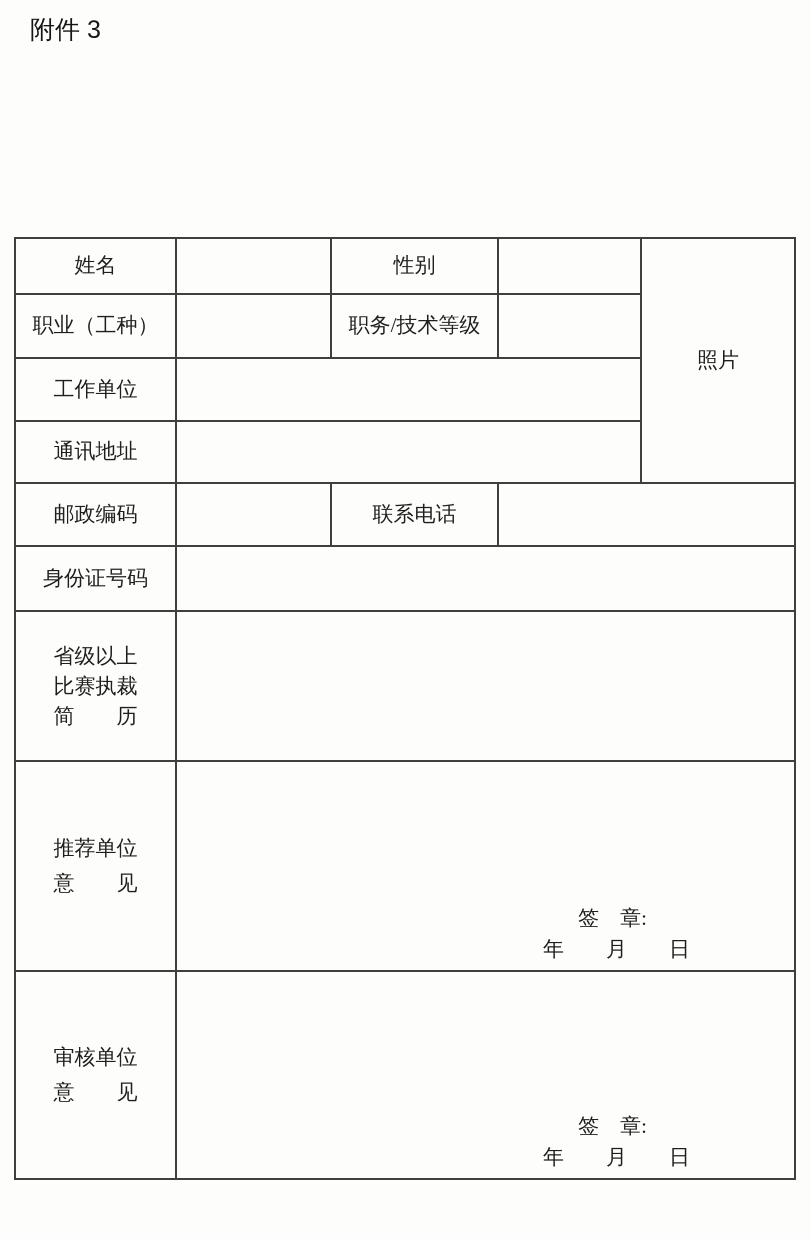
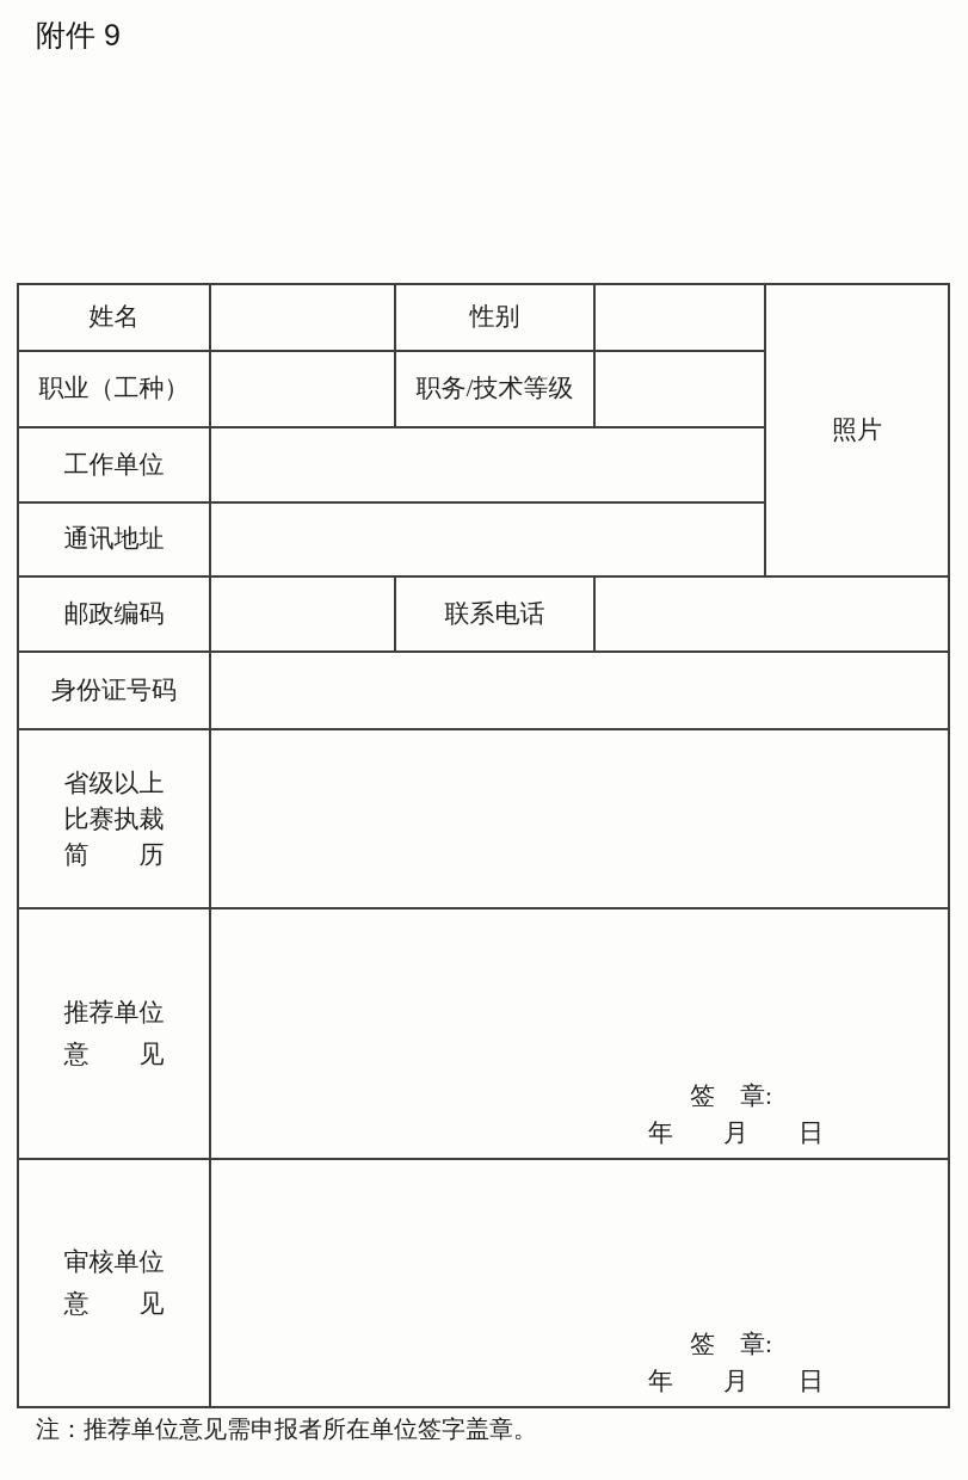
- 附件 3
+ 附件 9
  姓名		性别		照片
  职业（工种）		职务/技术等级
  工作单位
  通讯地址
  邮政编码		联系电话
  身份证号码
  省级以上 比赛执裁 简 历
  推荐单位 意 见	签 章: 年 月 日
  审核单位 意 见	签 章: 年 月 日
+ 注：推荐单位意见需申报者所在单位签字盖章。
